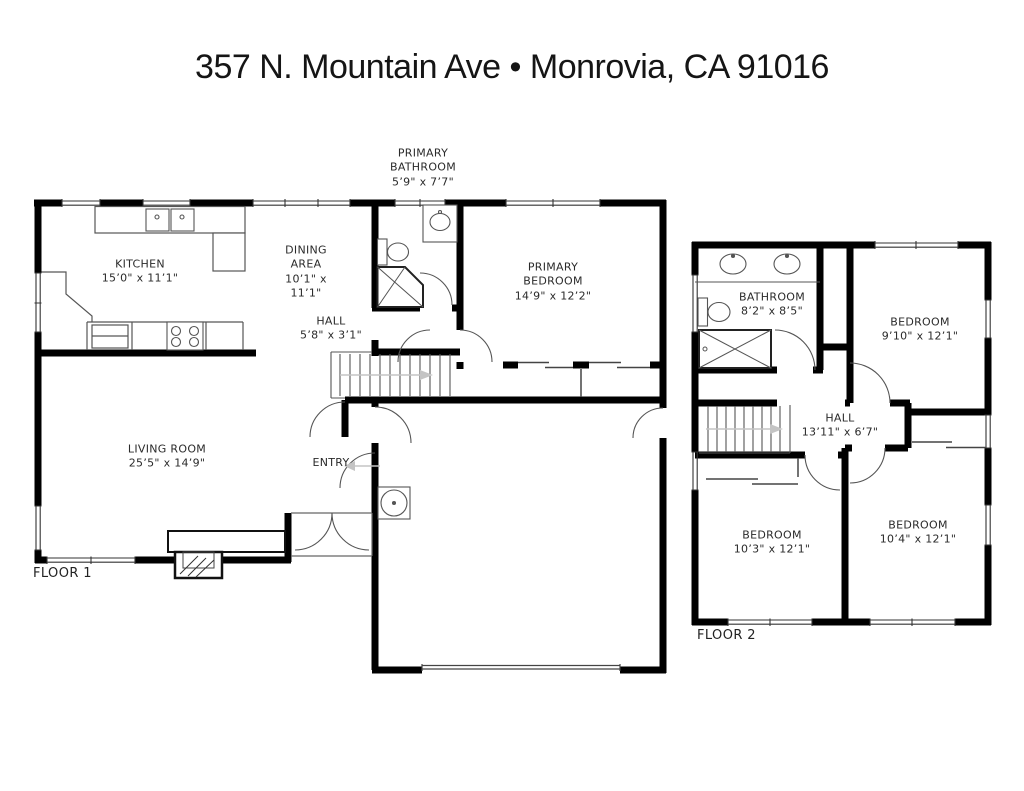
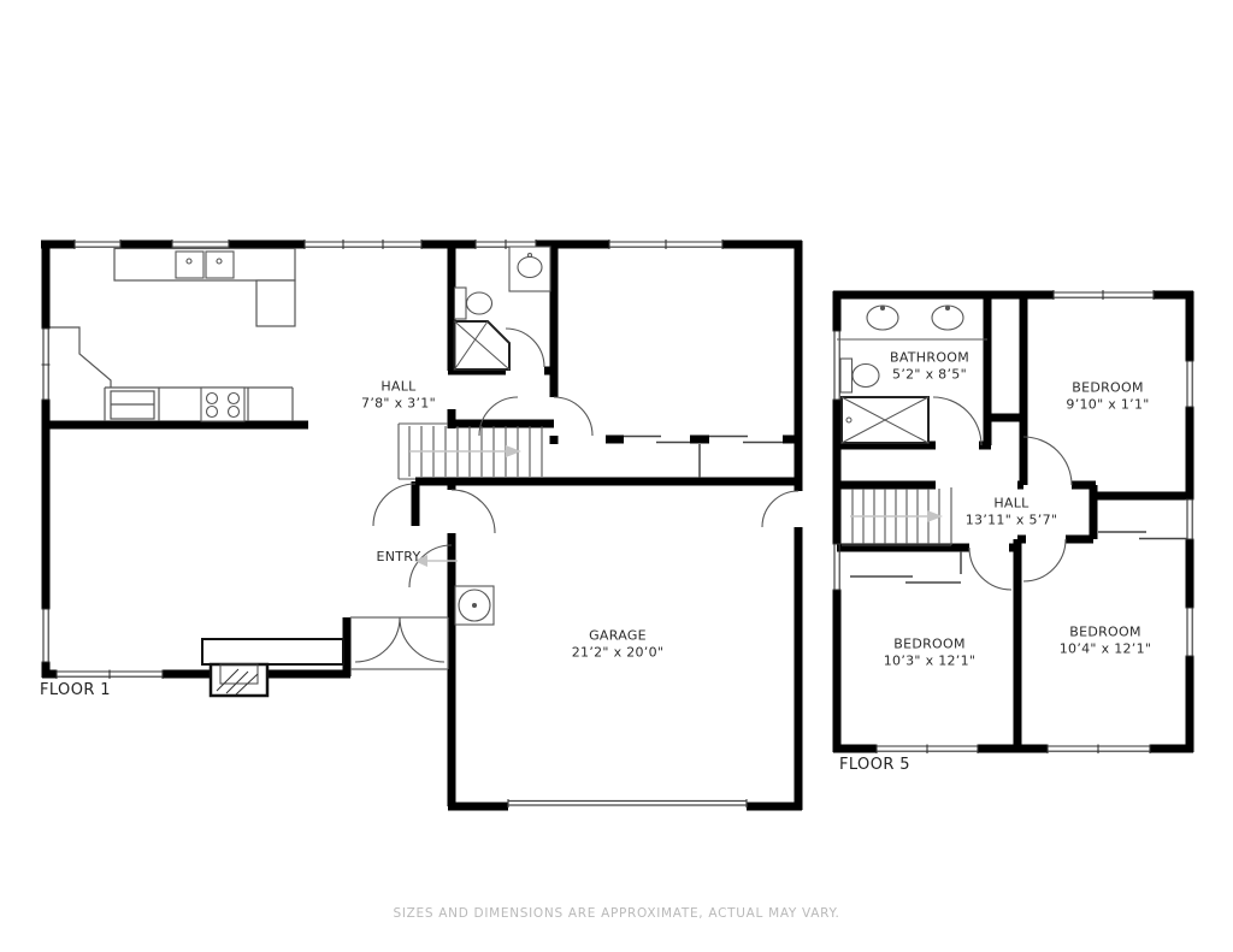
- 357 N. Mountain Ave • Monrovia, CA 91016
- PRIMARY BATHROOM
- 5’9" x 7’7"
- KITCHEN
- 15’0" x 11’1"
- DINING AREA
- 10’1" x 11’1"
  HALL
- 5’8" x 3’1"
+ 7’8" x 3’1"
- PRIMARY BEDROOM
- 14’9" x 12’2"
- LIVING ROOM
- 25’5" x 14’9"
  ENTRY
+ GARAGE
+ 21’2" x 20’0"
  BATHROOM
- 8’2" x 8’5"
+ 5’2" x 8’5"
  BEDROOM
- 9’10" x 12’1"
+ 9’10" x 1’1"
  HALL
- 13’11" x 6’7"
+ 13’11" x 5’7"
  BEDROOM
  10’3" x 12’1"
  BEDROOM
  10’4" x 12’1"
  FLOOR 1
- FLOOR 2
+ FLOOR 5
+ SIZES AND DIMENSIONS ARE APPROXIMATE, ACTUAL MAY VARY.
